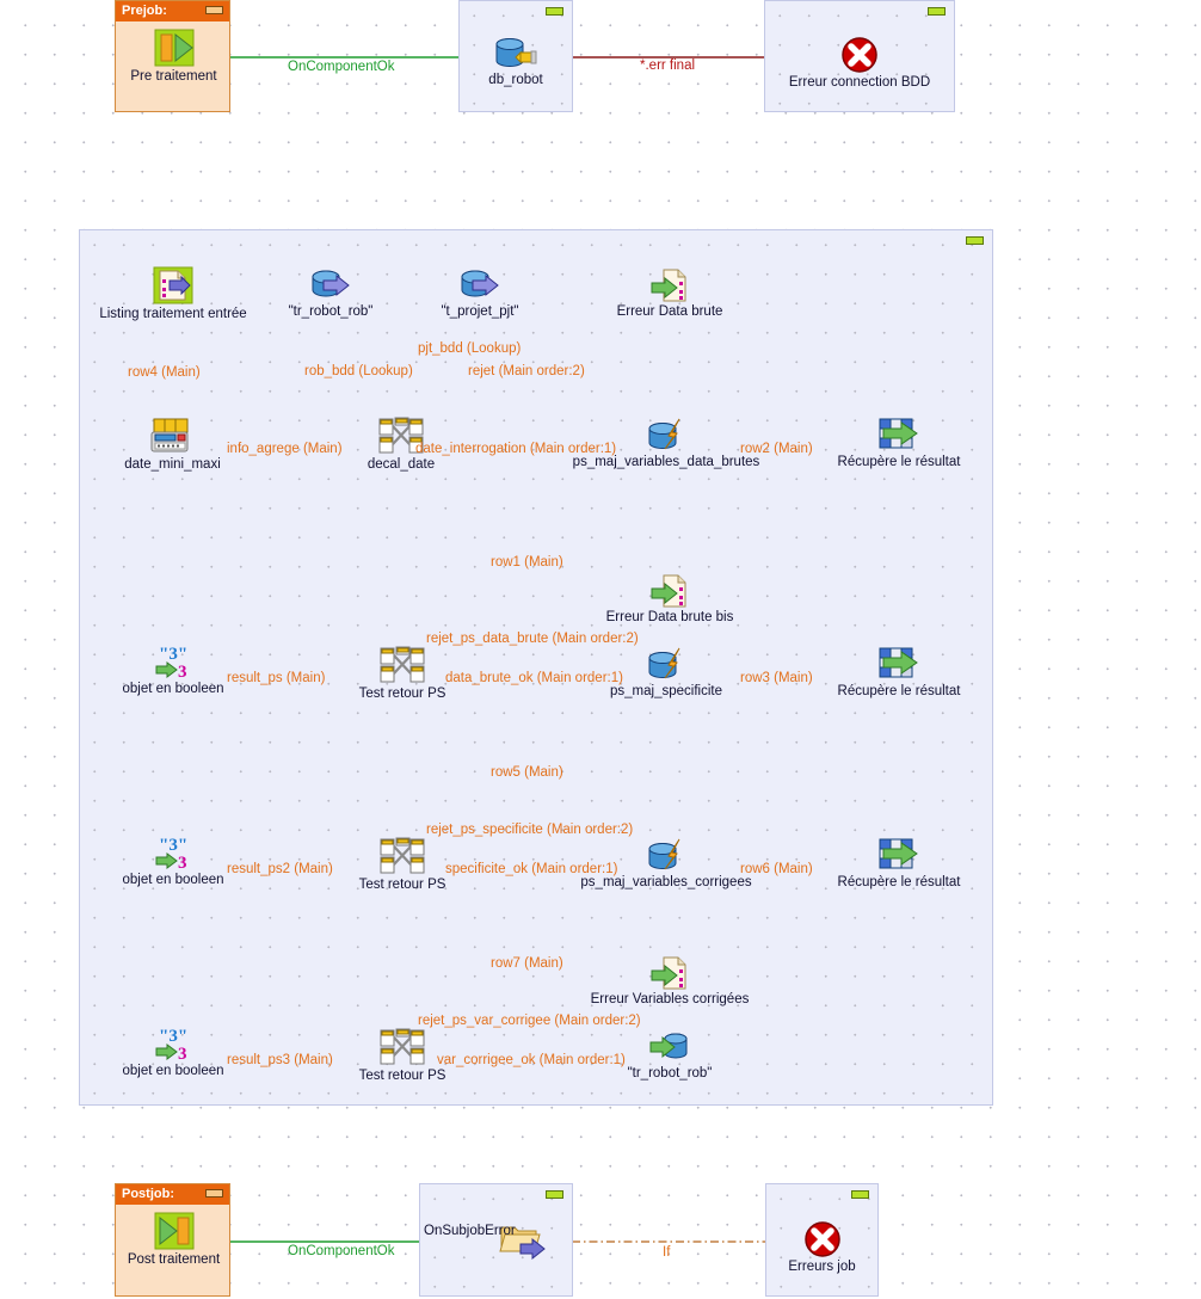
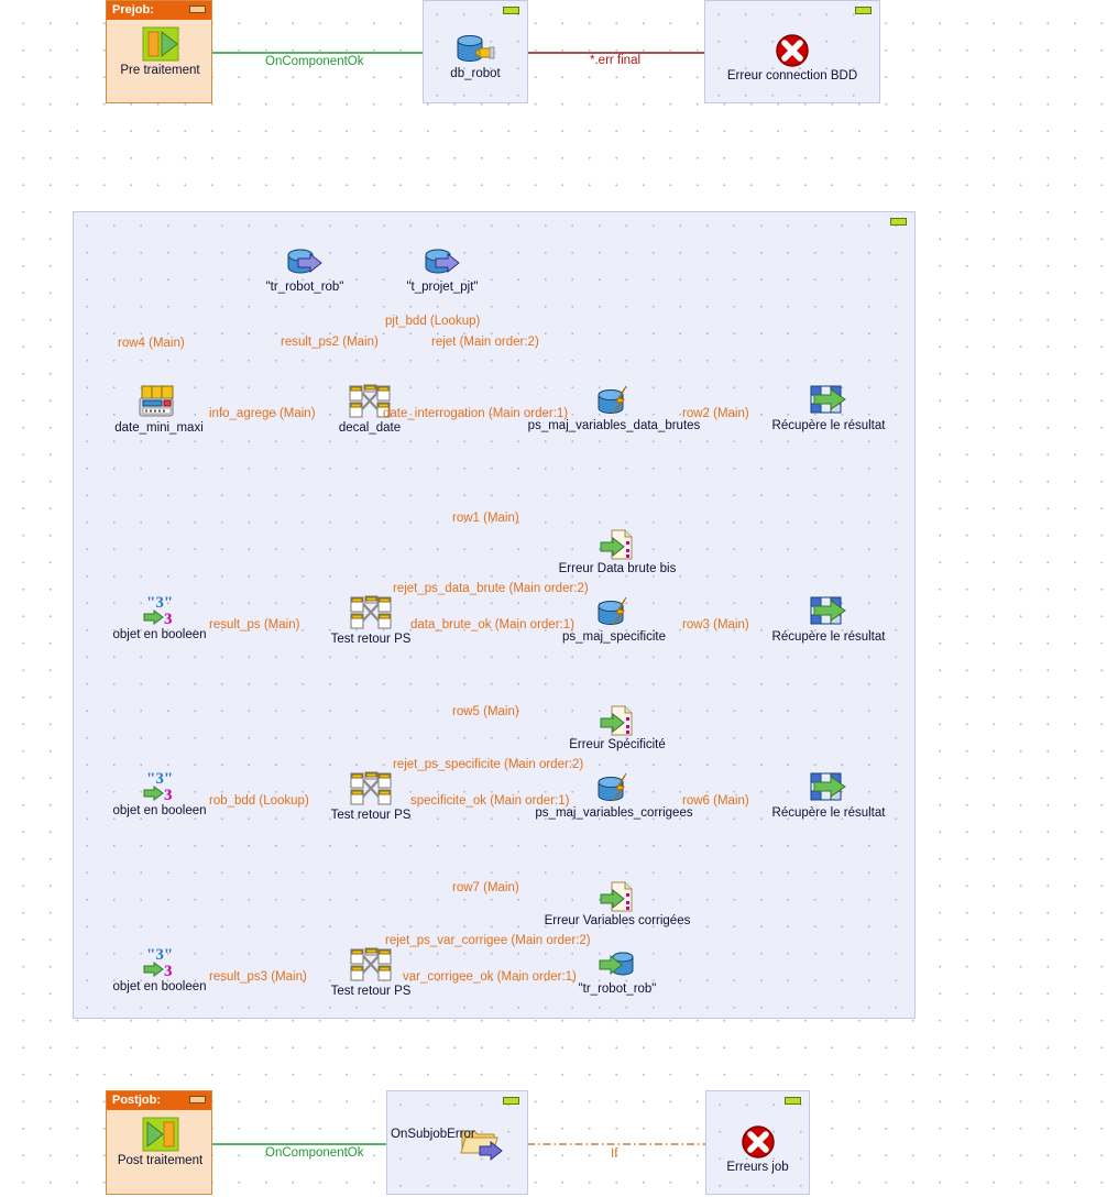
  Prejob:
  Pre traitement
  db_robot
  Erreur connection BDD
  OnComponentOk
  *.err final
- Listing traitement entrée
  "tr_robot_rob"
  "t_projet_pjt"
- Erreur Data brute
  date_mini_maxi
  decal_date
  ps_maj_variables_data_brutes
  Récupère le résultat
  "3"
  3
  objet en booleen
  Test retour PS
  Erreur Data brute bis
  ps_maj_specificite
  Récupère le résultat
  "3"
  3
  objet en booleen
  Test retour PS
+ Erreur Spécificité
  ps_maj_variables_corrigees
  Récupère le résultat
  "3"
  3
  objet en booleen
  Test retour PS
  Erreur Variables corrigées
  "tr_robot_rob"
  row4 (Main)
- rob_bdd (Lookup)
+ result_ps2 (Main)
  pjt_bdd (Lookup)
  rejet (Main order:2)
  info_agrege (Main)
  date_interrogation (Main order:1)
  row2 (Main)
  row1 (Main)
  rejet_ps_data_brute (Main order:2)
  result_ps (Main)
  data_brute_ok (Main order:1)
  row3 (Main)
  row5 (Main)
  rejet_ps_specificite (Main order:2)
- result_ps2 (Main)
+ rob_bdd (Lookup)
  specificite_ok (Main order:1)
  row6 (Main)
  row7 (Main)
  rejet_ps_var_corrigee (Main order:2)
  result_ps3 (Main)
  var_corrigee_ok (Main order:1)
  Postjob:
  Post traitement
  Erreurs job
  OnComponentOk
  OnSubjobError
  If
